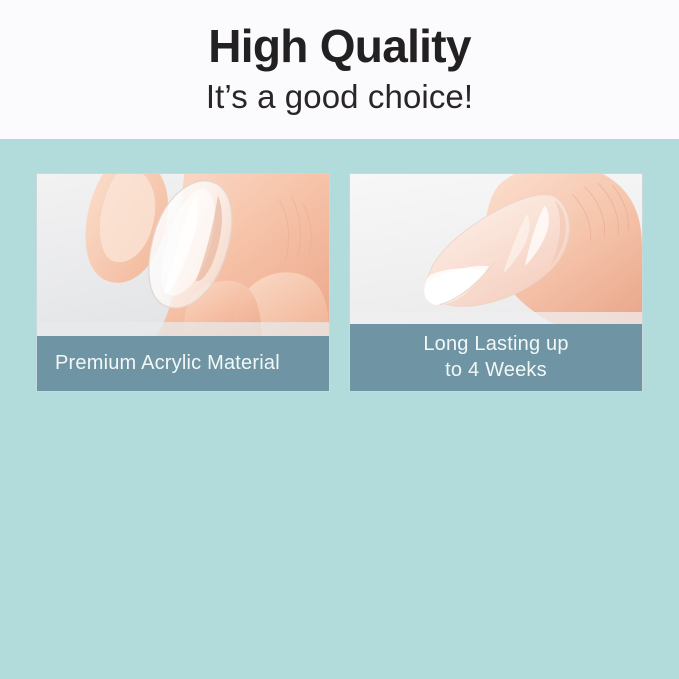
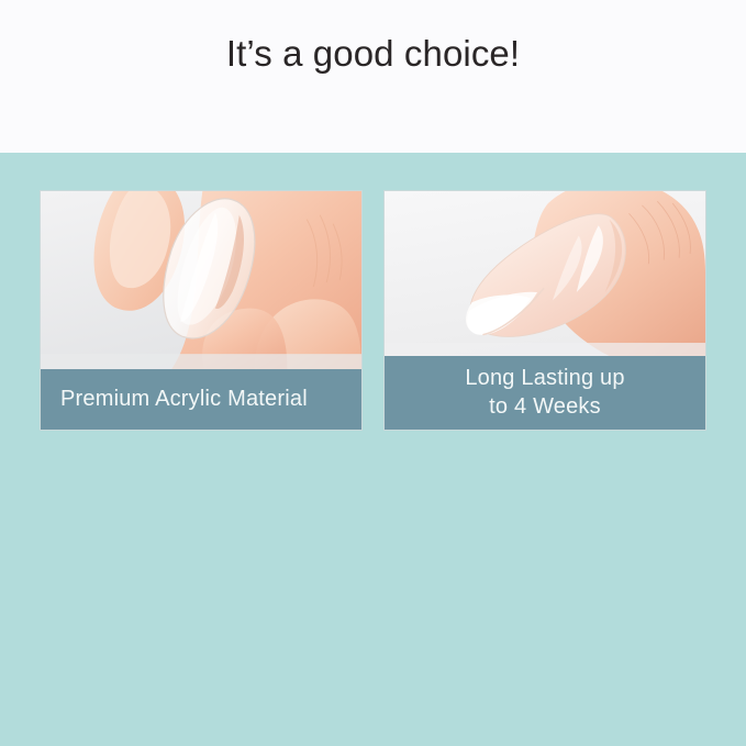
- High Quality
  It’s a good choice!
  Premium Acrylic Material
  Long Lasting up
  to 4 Weeks
